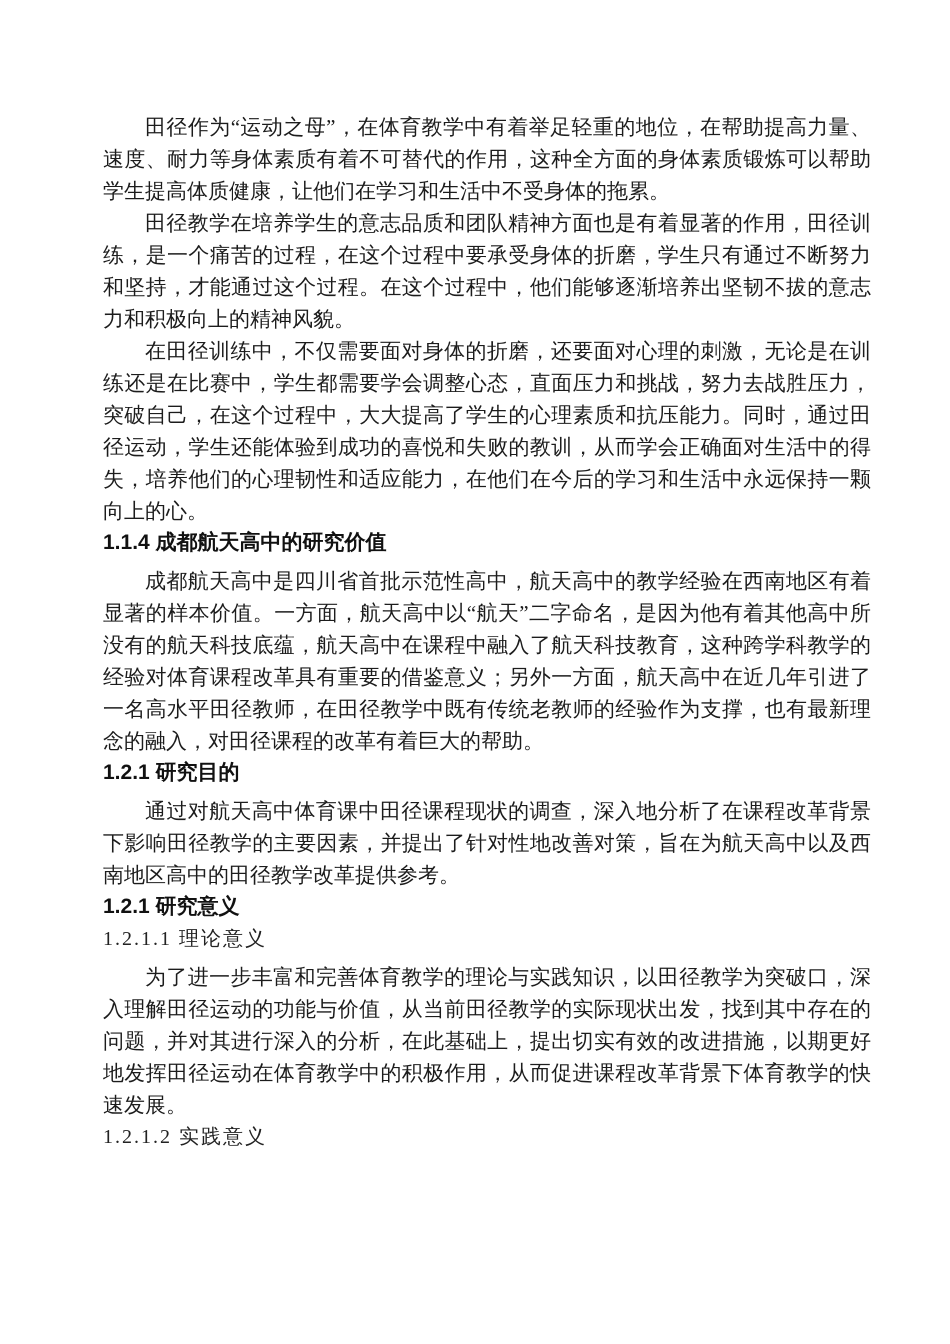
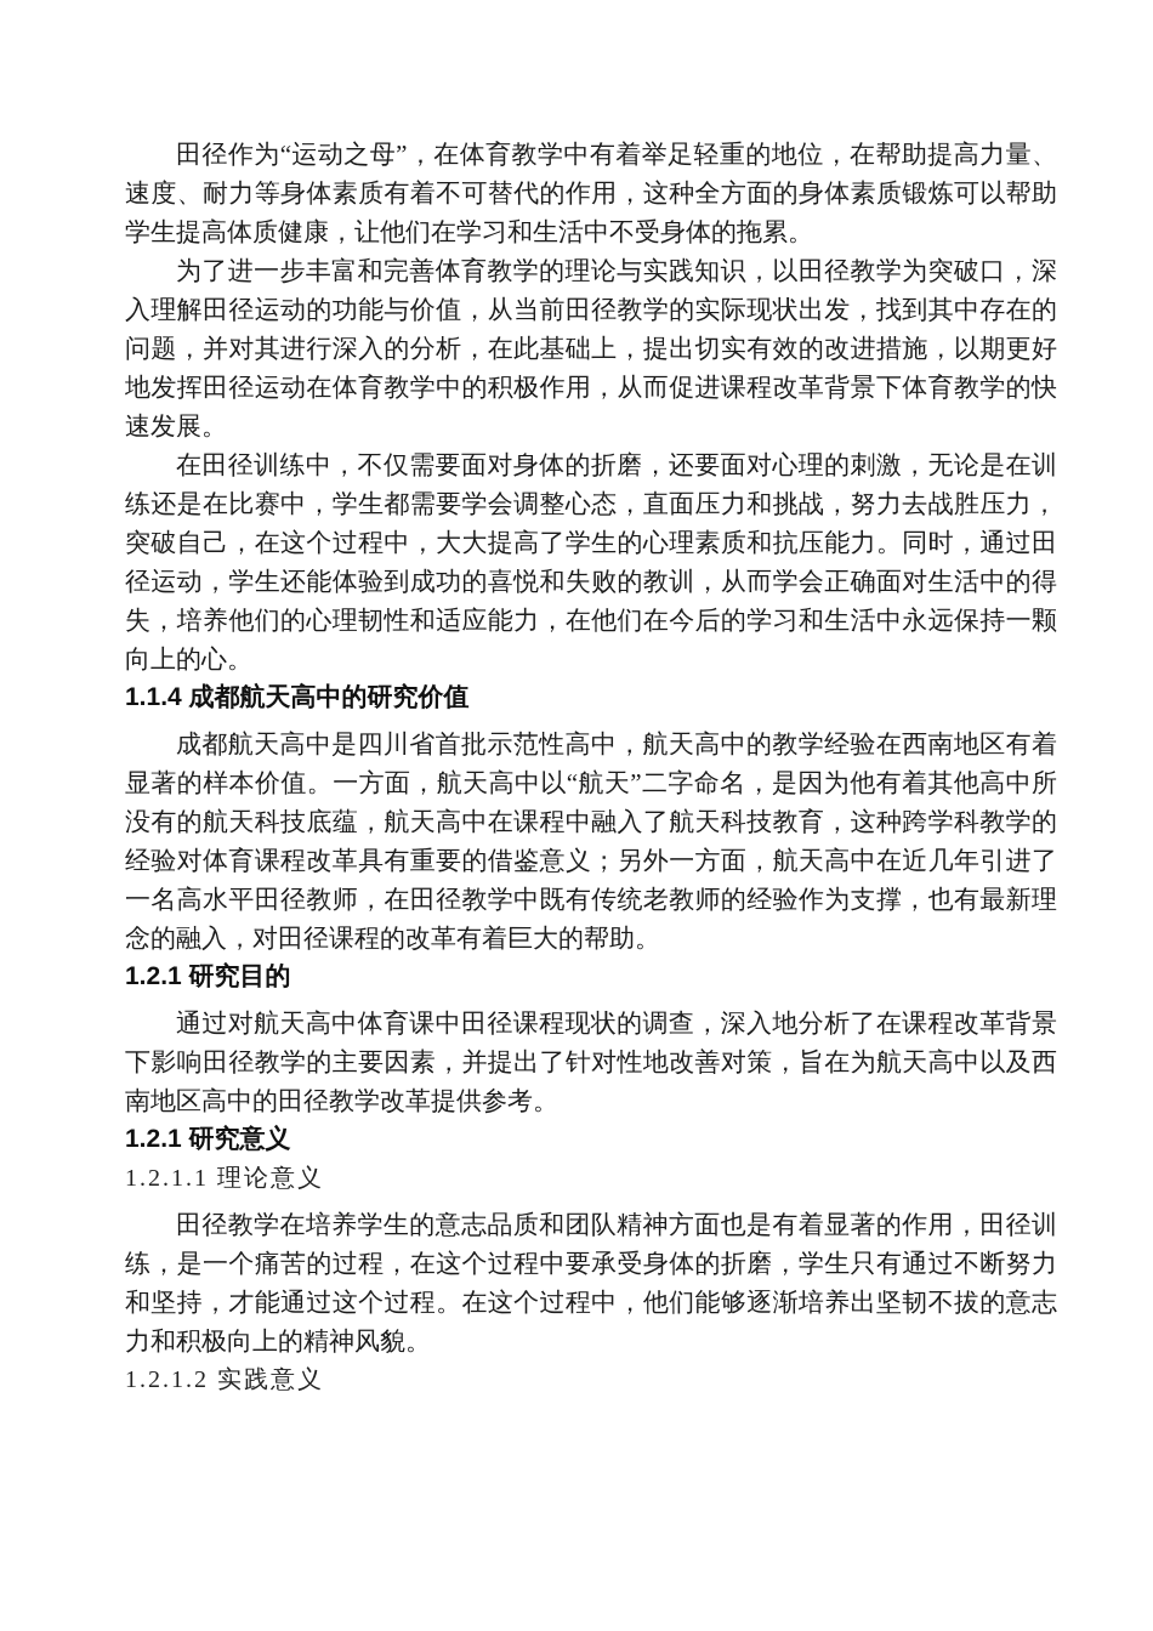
  田径作为“运动之母”，在体育教学中有着举足轻重的地位，在帮助提高力量、速度、耐力等身体素质有着不可替代的作用，这种全方面的身体素质锻炼可以帮助学生提高体质健康，让他们在学习和生活中不受身体的拖累。
- 田径教学在培养学生的意志品质和团队精神方面也是有着显著的作用，田径训练，是一个痛苦的过程，在这个过程中要承受身体的折磨，学生只有通过不断努力和坚持，才能通过这个过程。在这个过程中，他们能够逐渐培养出坚韧不拔的意志力和积极向上的精神风貌。
+ 为了进一步丰富和完善体育教学的理论与实践知识，以田径教学为突破口，深入理解田径运动的功能与价值，从当前田径教学的实际现状出发，找到其中存在的问题，并对其进行深入的分析，在此基础上，提出切实有效的改进措施，以期更好地发挥田径运动在体育教学中的积极作用，从而促进课程改革背景下体育教学的快速发展。
  在田径训练中，不仅需要面对身体的折磨，还要面对心理的刺激，无论是在训练还是在比赛中，学生都需要学会调整心态，直面压力和挑战，努力去战胜压力，突破自己，在这个过程中，大大提高了学生的心理素质和抗压能力。同时，通过田径运动，学生还能体验到成功的喜悦和失败的教训，从而学会正确面对生活中的得失，培养他们的心理韧性和适应能力，在他们在今后的学习和生活中永远保持一颗向上的心。
  1.1.4 成都航天高中的研究价值
  成都航天高中是四川省首批示范性高中，航天高中的教学经验在西南地区有着显著的样本价值。一方面，航天高中以“航天”二字命名，是因为他有着其他高中所没有的航天科技底蕴，航天高中在课程中融入了航天科技教育，这种跨学科教学的经验对体育课程改革具有重要的借鉴意义；另外一方面，航天高中在近几年引进了一名高水平田径教师，在田径教学中既有传统老教师的经验作为支撑，也有最新理念的融入，对田径课程的改革有着巨大的帮助。
  1.2.1 研究目的
  通过对航天高中体育课中田径课程现状的调查，深入地分析了在课程改革背景下影响田径教学的主要因素，并提出了针对性地改善对策，旨在为航天高中以及西南地区高中的田径教学改革提供参考。
  1.2.1 研究意义
  1.2.1.1 理论意义
- 为了进一步丰富和完善体育教学的理论与实践知识，以田径教学为突破口，深入理解田径运动的功能与价值，从当前田径教学的实际现状出发，找到其中存在的问题，并对其进行深入的分析，在此基础上，提出切实有效的改进措施，以期更好地发挥田径运动在体育教学中的积极作用，从而促进课程改革背景下体育教学的快速发展。
+ 田径教学在培养学生的意志品质和团队精神方面也是有着显著的作用，田径训练，是一个痛苦的过程，在这个过程中要承受身体的折磨，学生只有通过不断努力和坚持，才能通过这个过程。在这个过程中，他们能够逐渐培养出坚韧不拔的意志力和积极向上的精神风貌。
  1.2.1.2 实践意义
